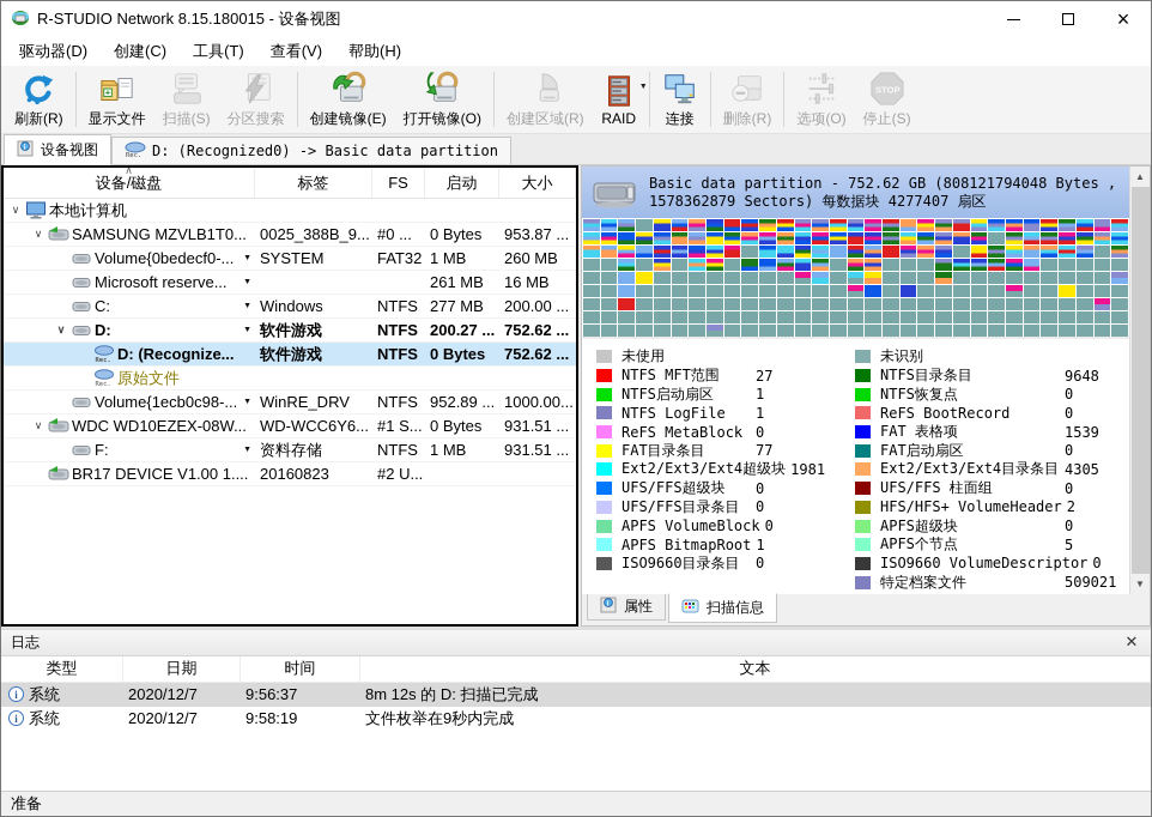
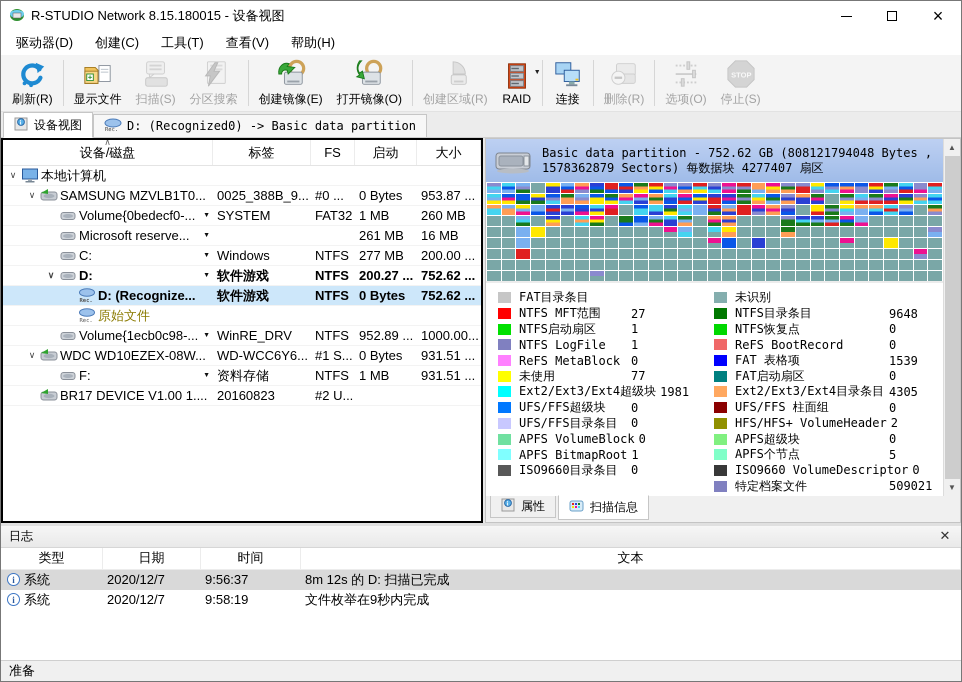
  R-STUDIO Network 8.15.180015 - 设备视图
  ×
  驱动器(D)
  创建(C)
  工具(T)
  查看(V)
  帮助(H)
  刷新(R)
  显示文件
  扫描(S)
  分区搜索
  创建镜像(E)
  打开镜像(O)
  创建区域(R)
  RAID
  连接
  删除(R)
  选项(O)
  STOP
  停止(S)
  设备视图
  D: (Recognized0) -> Basic data partition
  ∧
  设备/磁盘
  标签
  FS
  启动
  大小
  ∨
  本地计算机
  ∨
  SAMSUNG MZVLB1T0...
  0025_388B_9...
  #0 ...
  0 Bytes
  953.87 ...
  Volume{0bedecf0-...
  SYSTEM
  FAT32
  1 MB
  260 MB
  Microsoft reserve...
  261 MB
  16 MB
  C:
  Windows
  NTFS
  277 MB
  200.00 ...
  ∨
  D:
  软件游戏
  NTFS
  200.27 ...
  752.62 ...
  D: (Recognize...
  软件游戏
  NTFS
  0 Bytes
  752.62 ...
  原始文件
  Volume{1ecb0c98-...
  WinRE_DRV
  NTFS
  952.89 ...
  1000.00...
  ∨
  WDC WD10EZEX-08W...
  WD-WCC6Y6...
  #1 S...
  0 Bytes
  931.51 ...
  F:
  资料存储
  NTFS
  1 MB
  931.51 ...
  BR17 DEVICE V1.00 1....
  20160823
  #2 U...
  Basic data partition - 752.62 GB (808121794048 Bytes , 1578362879 Sectors) 每数据块 4277407 扇区
- 未使用
+ FAT目录条目
  NTFS MFT范围
  27
  NTFS启动扇区
  1
  NTFS LogFile
  1
  ReFS MetaBlock
  0
- FAT目录条目
+ 未使用
  77
  Ext2/Ext3/Ext4超级块
  1981
  UFS/FFS超级块
  0
  UFS/FFS目录条目
  0
  APFS VolumeBlock
  0
  APFS BitmapRoot
  1
  ISO9660目录条目
  0
  未识别
  NTFS目录条目
  9648
  NTFS恢复点
  0
  ReFS BootRecord
  0
  FAT 表格项
  1539
  FAT启动扇区
  0
  Ext2/Ext3/Ext4目录条目
  4305
  UFS/FFS 柱面组
  0
  HFS/HFS+ VolumeHeader
  2
  APFS超级块
  0
  APFS个节点
  5
  ISO9660 VolumeDescriptor
  0
  特定档案文件
  509021
  ▲
  ▼
  属性
  扫描信息
  日志
  ✕
  类型
  日期
  时间
  文本
  i
  系统
  2020/12/7
  9:56:37
  8m 12s 的 D: 扫描已完成
  i
  系统
  2020/12/7
  9:58:19
  文件枚举在9秒内完成
  准备
